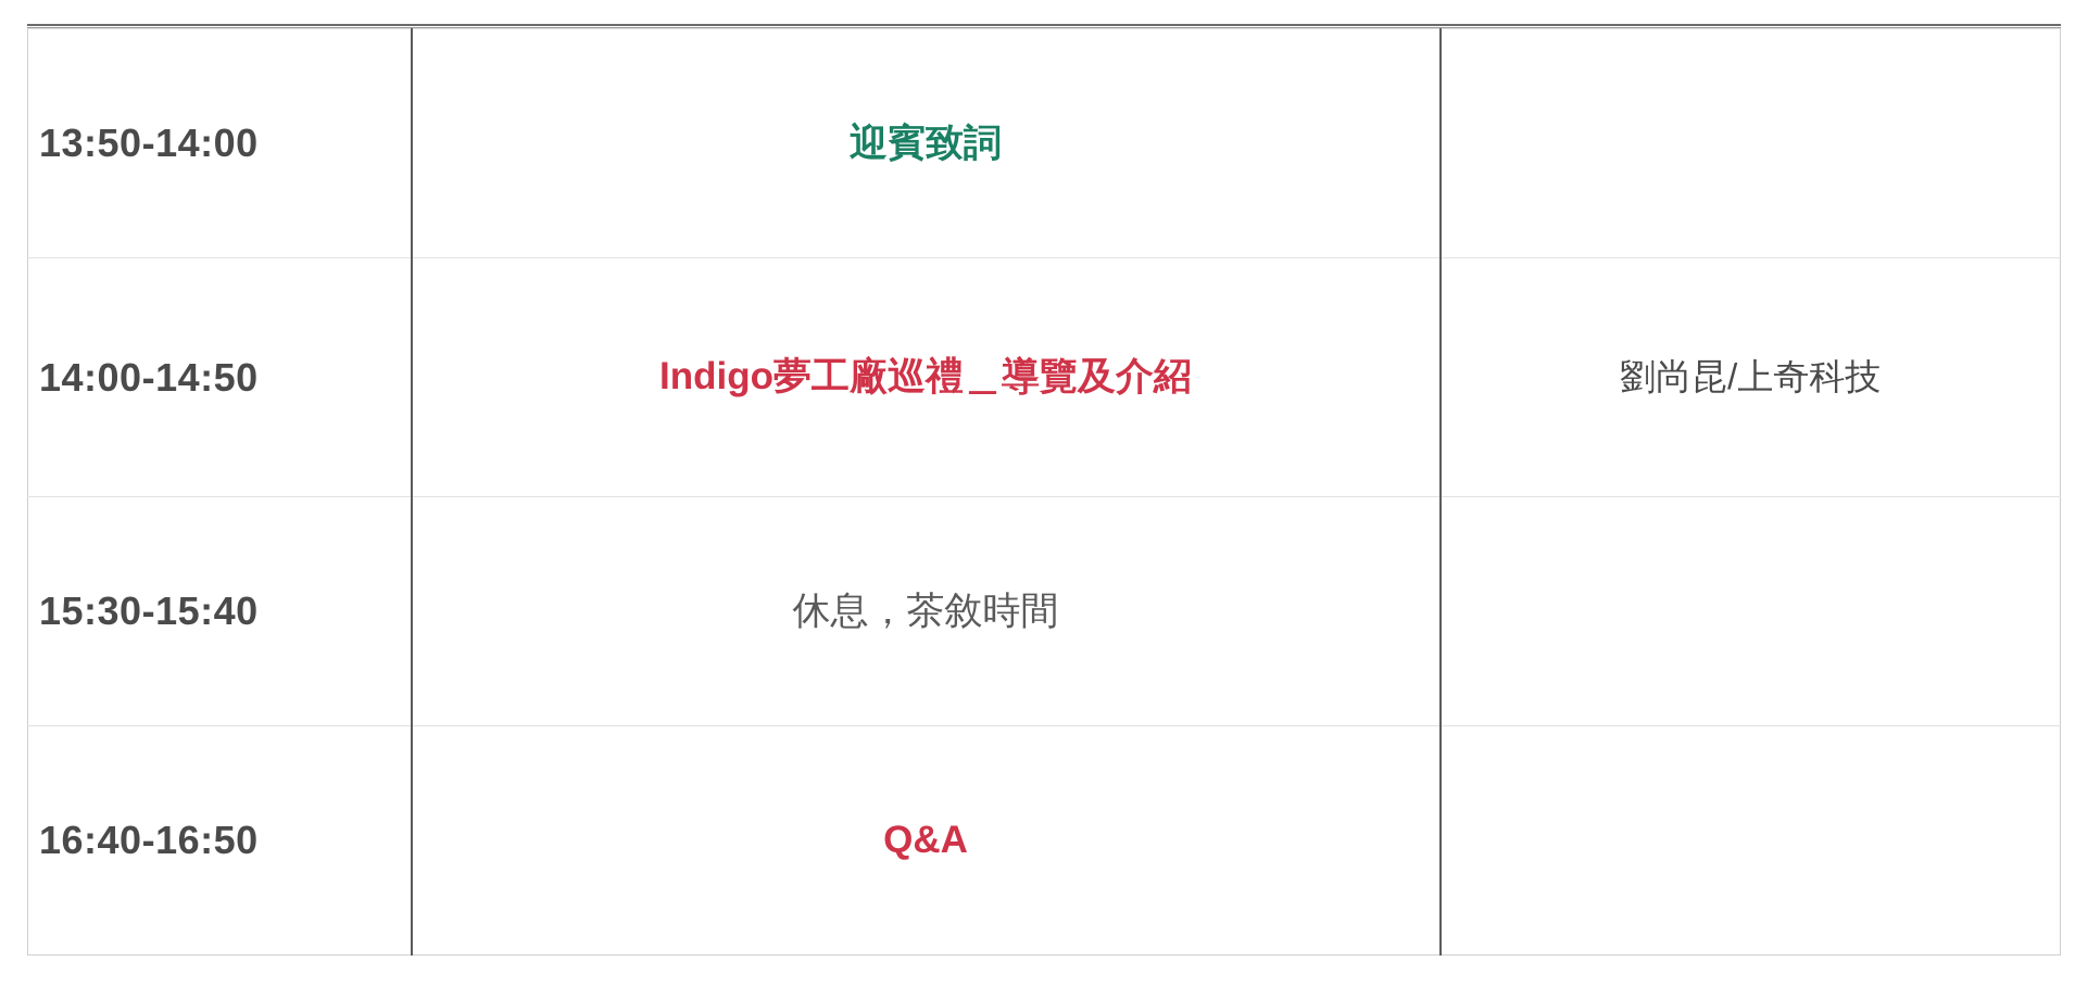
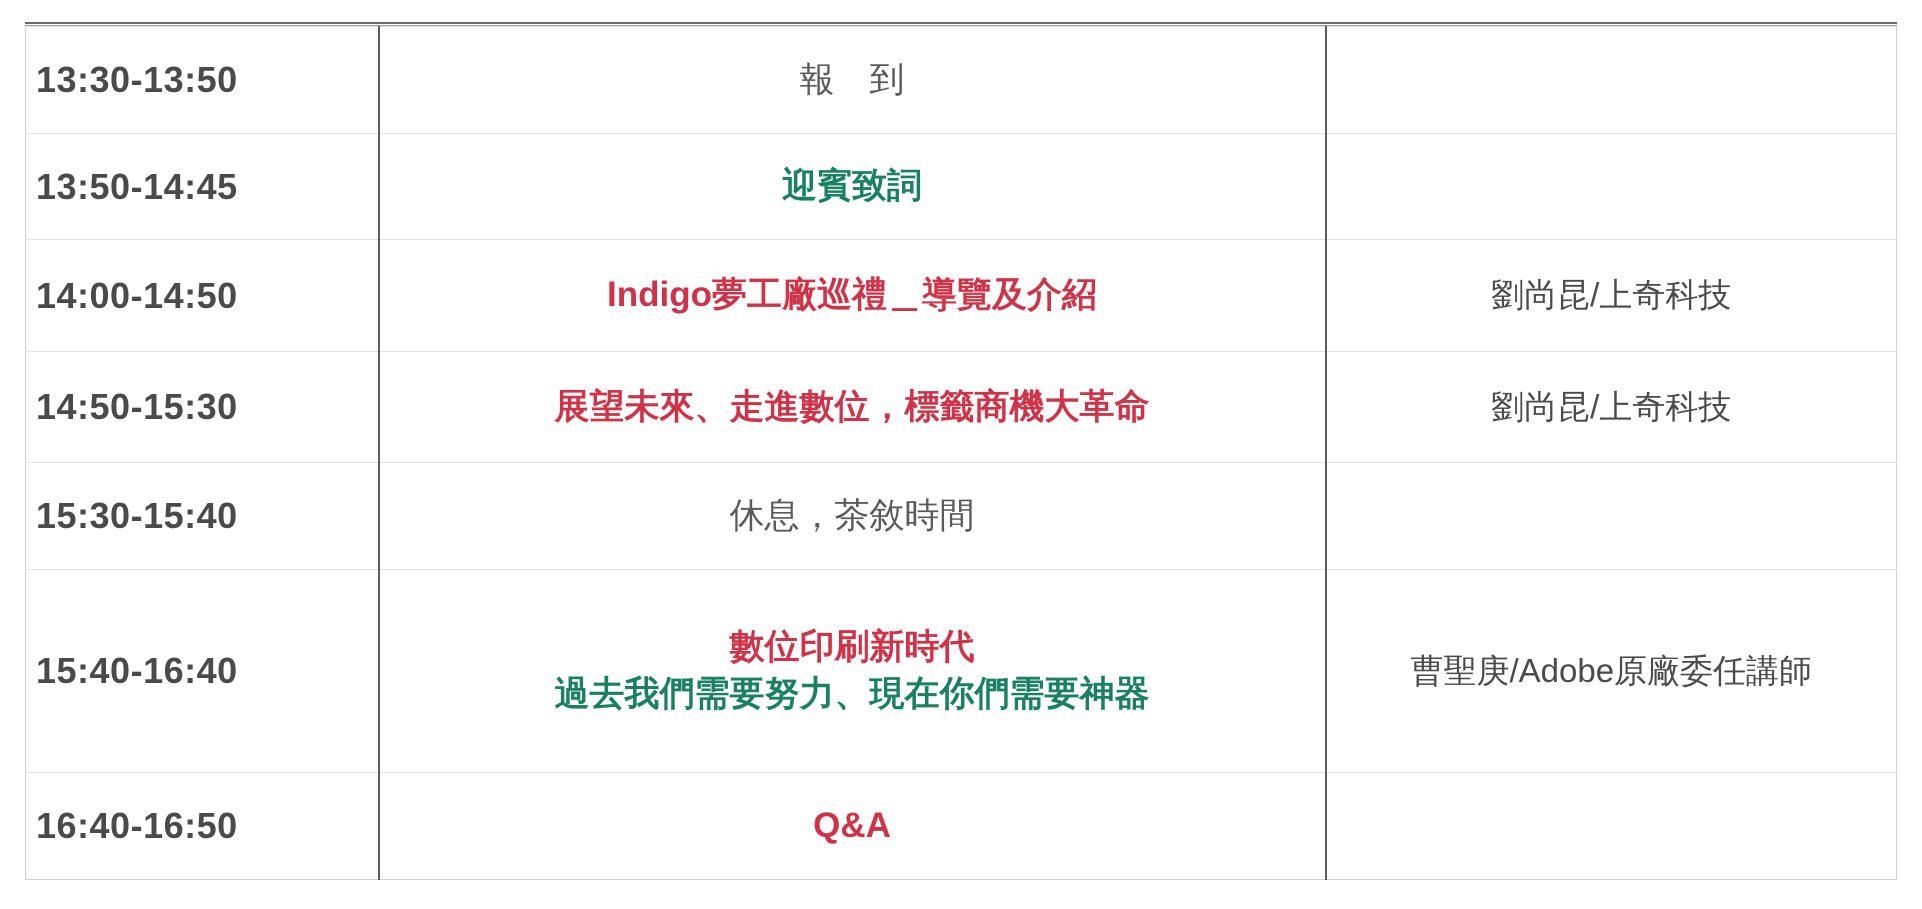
+ 13:30-13:50	報 到
- 13:50-14:00	迎賓致詞
+ 13:50-14:45	迎賓致詞
  14:00-14:50	Indigo夢工廠巡禮＿導覽及介紹	劉尚昆/上奇科技
+ 14:50-15:30	展望未來、走進數位，標籤商機大革命	劉尚昆/上奇科技
  15:30-15:40	休息，茶敘時間
+ 15:40-16:40	數位印刷新時代過去我們需要努力、現在你們需要神器	曹聖庚/Adobe原廠委任講師
  16:40-16:50	Q&A
